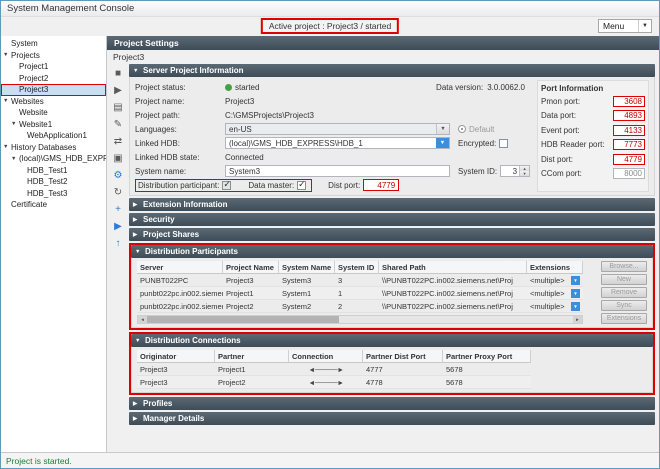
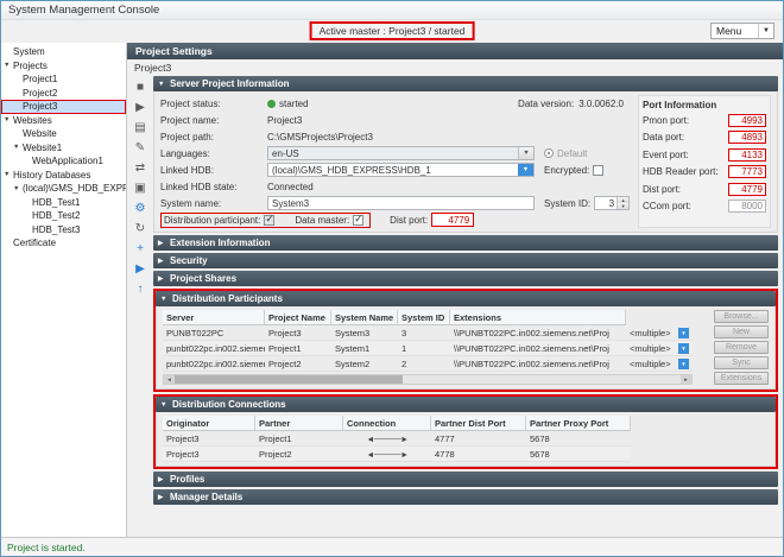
  System Management Console
- Active project : Project3 / started
+ Active master : Project3 / started
  Menu
  System
  Projects
  Project1
  Project2
  Project3
  Websites
  Website
  Website1
  WebApplication1
  History Databases
  (local)\GMS_HDB_EXPR
  HDB_Test1
  HDB_Test2
  HDB_Test3
  Certificate
  Project Settings
  Project3
  ■
  ▶
  ▤
  ✎
  ⇄
  ▣
  ⚙
  ↻
  +
  ▶
  ↑
  Server Project Information
  Project status:
  started
  Data version:
  3.0.0062.0
  Project name:
  Project3
  Project path:
  C:\GMSProjects\Project3
  Languages:
  en-US
  Default
  Linked HDB:
  (local)\GMS_HDB_EXPRESS\HDB_1
  Encrypted:
  Linked HDB state:
  Connected
  System name:
  System3
  System ID:
  3
  Distribution participant:
  Data master:
  Dist port:
  4779
  Port Information
  Pmon port:
- 3608
+ 4993
  Data port:
  4893
  Event port:
  4133
  HDB Reader port:
  7773
  Dist port:
  4779
  CCom port:
  8000
  Extension Information
  Security
  Project Shares
  Distribution Participants
  Server
  Project Name
  System Name
  System ID
- Shared Path
  Extensions
  PUNBT022PC
  Project3
  System3
  3
  \\PUNBT022PC.in002.siemens.net\Proj
  <multiple>
  punbt022pc.in002.sieme
  Project1
  System1
  1
  \\PUNBT022PC.in002.siemens.net\Proj
  <multiple>
  punbt022pc.in002.siemer
  Project2
  System2
  2
  \\PUNBT022PC.in002.siemens.net\Proj
  <multiple>
  Distribution Connections
  Originator
  Partner
  Connection
  Partner Dist Port
  Partner Proxy Port
  Project3
  Project1
  4777
  5678
  Project3
  Project2
  4778
  5678
  Profiles
  Manager Details
  Project is started.
